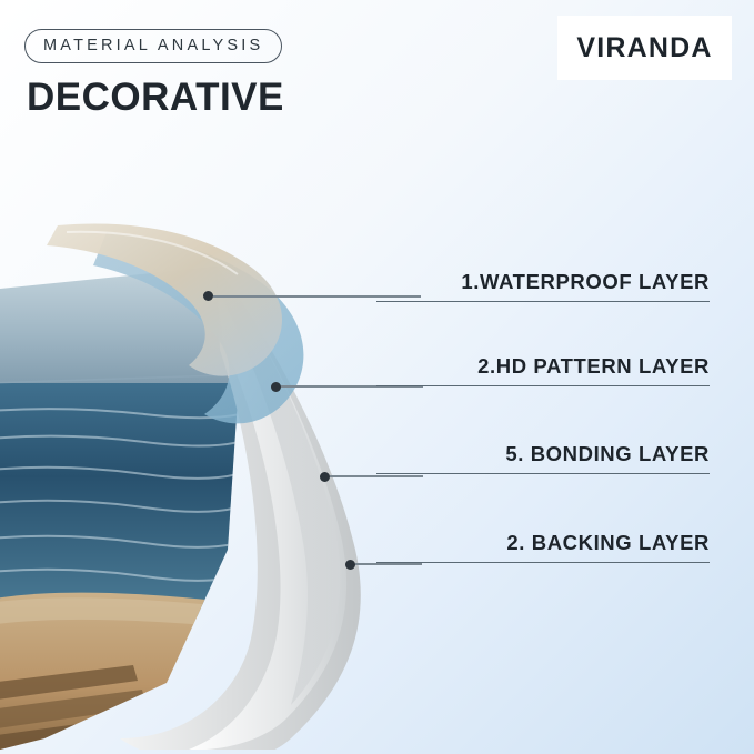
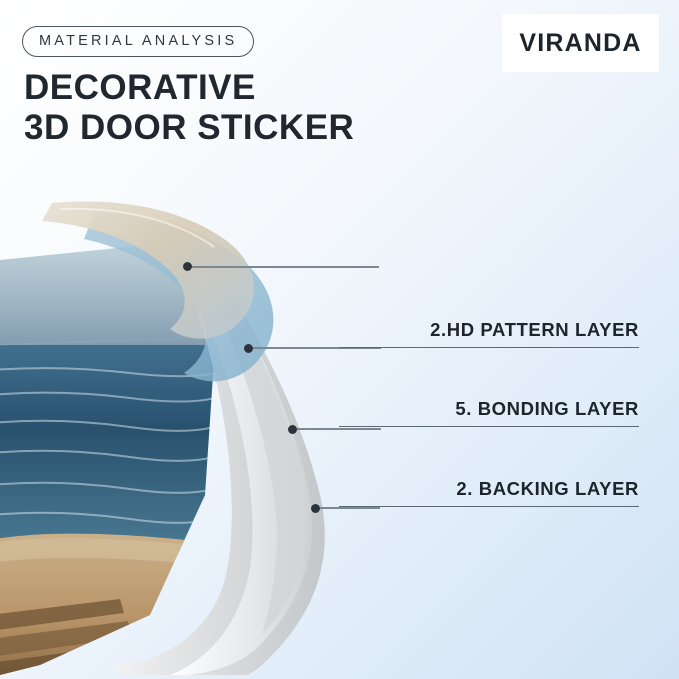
  MATERIAL ANALYSIS
  DECORATIVE
+ 3D DOOR STICKER
  VIRANDA
- 1.WATERPROOF LAYER
  2.HD PATTERN LAYER
  5. BONDING LAYER
  2. BACKING LAYER
